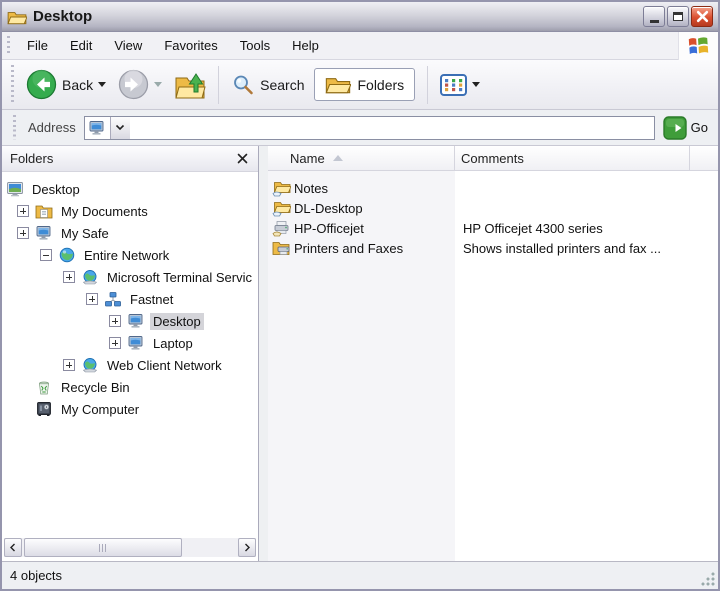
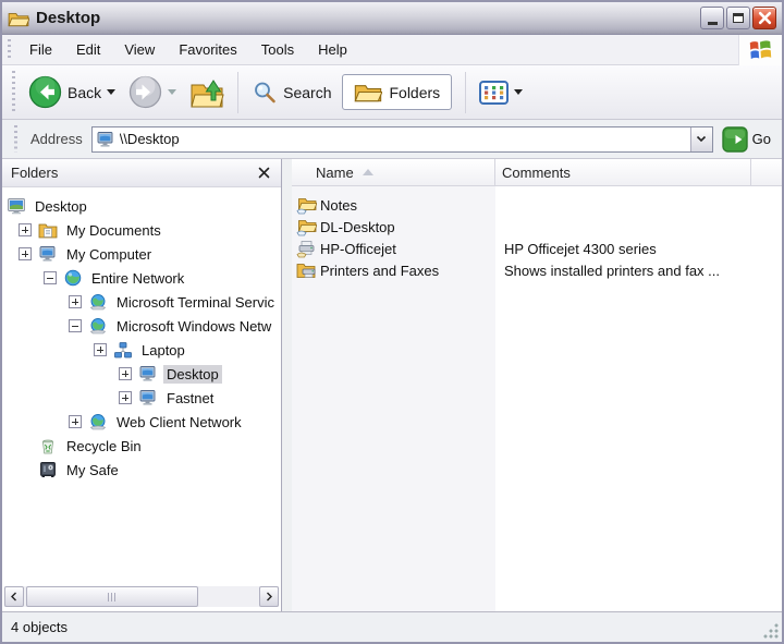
  Desktop
  File
  Edit
  View
  Favorites
  Tools
  Help
  Back
  Search
  Folders
  Address
+ \\Desktop
  Go
  Folders
  Desktop
  My Documents
- My Safe
+ My Computer
  Entire Network
  Microsoft Terminal Servic
+ Microsoft Windows Netw
- Fastnet
+ Laptop
  Desktop
- Laptop
+ Fastnet
  Web Client Network
  Recycle Bin
- My Computer
+ My Safe
  Name
  Comments
  Notes
  DL-Desktop
  HP-Officejet
  HP Officejet 4300 series
  Printers and Faxes
  Shows installed printers and fax ...
  4 objects
